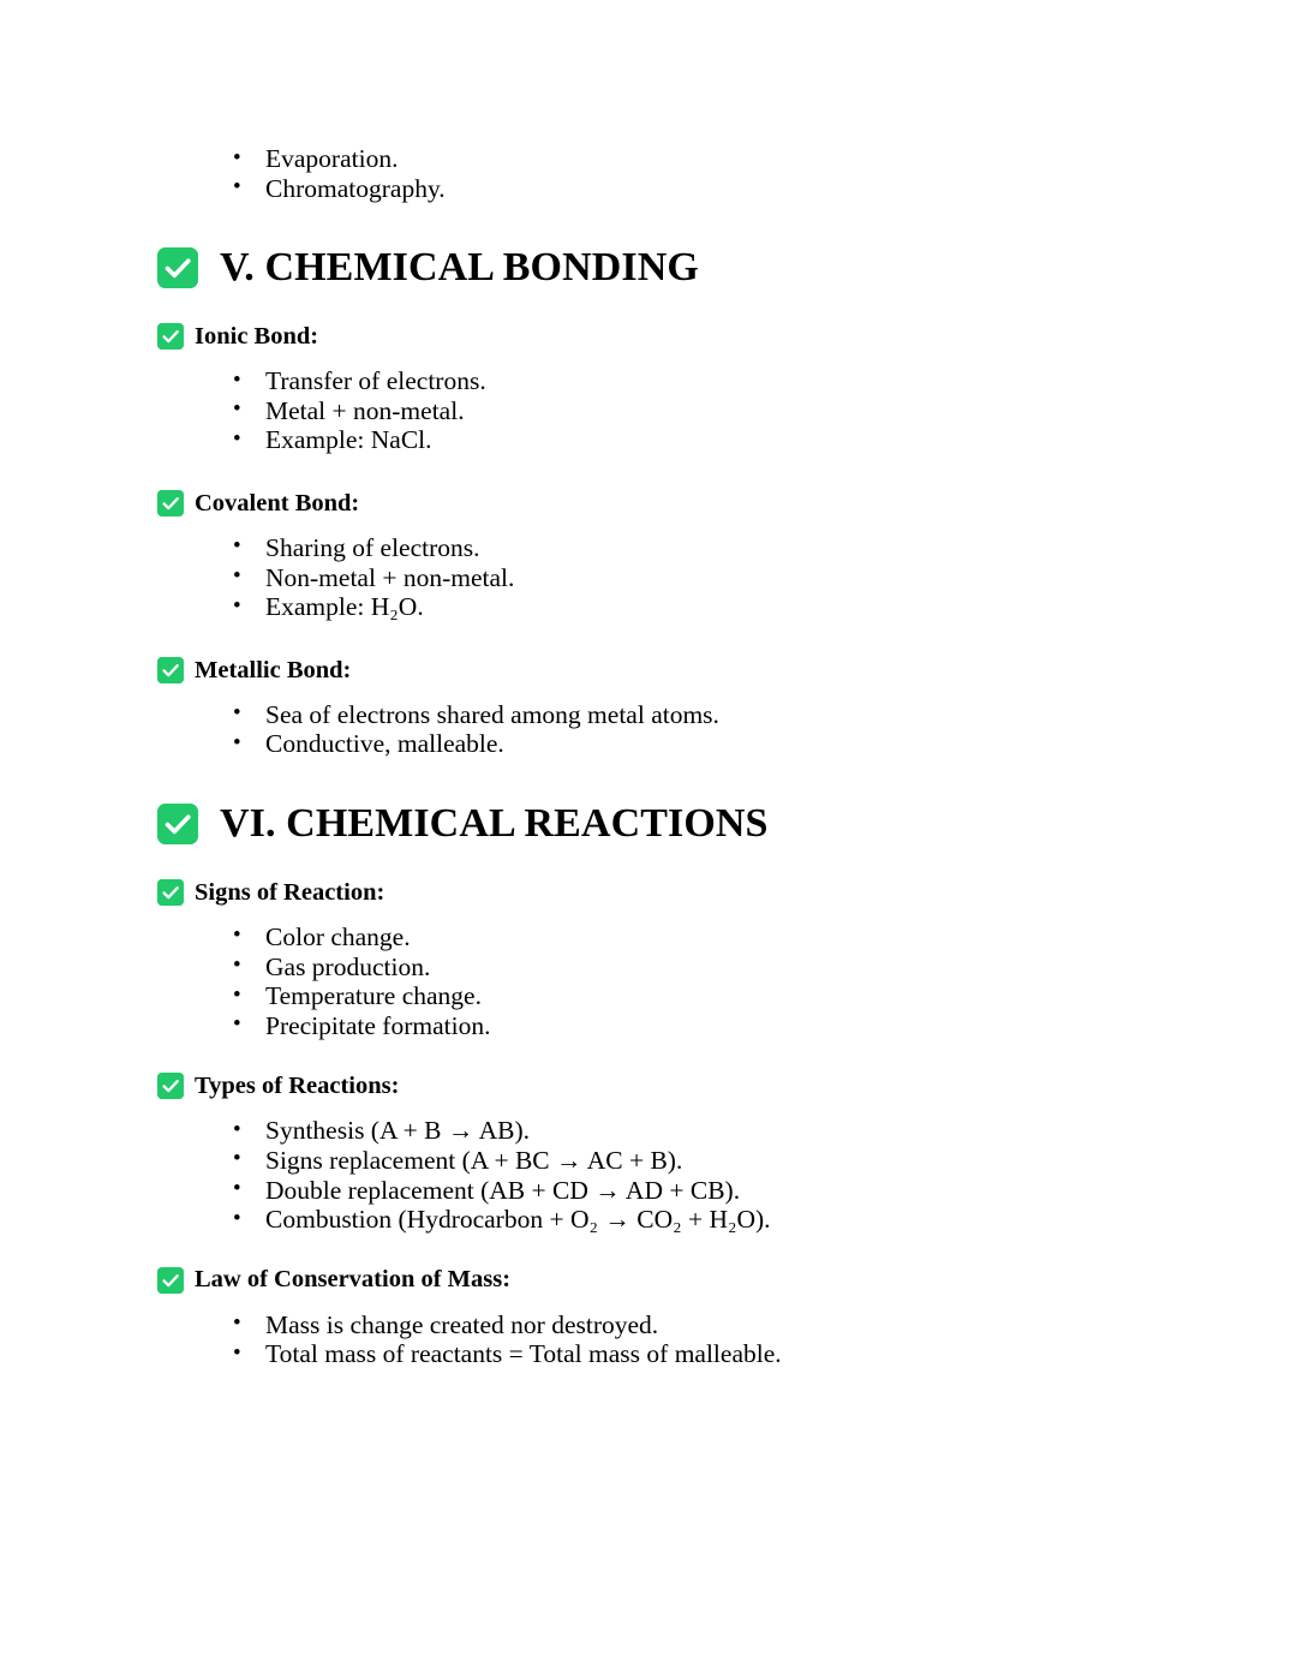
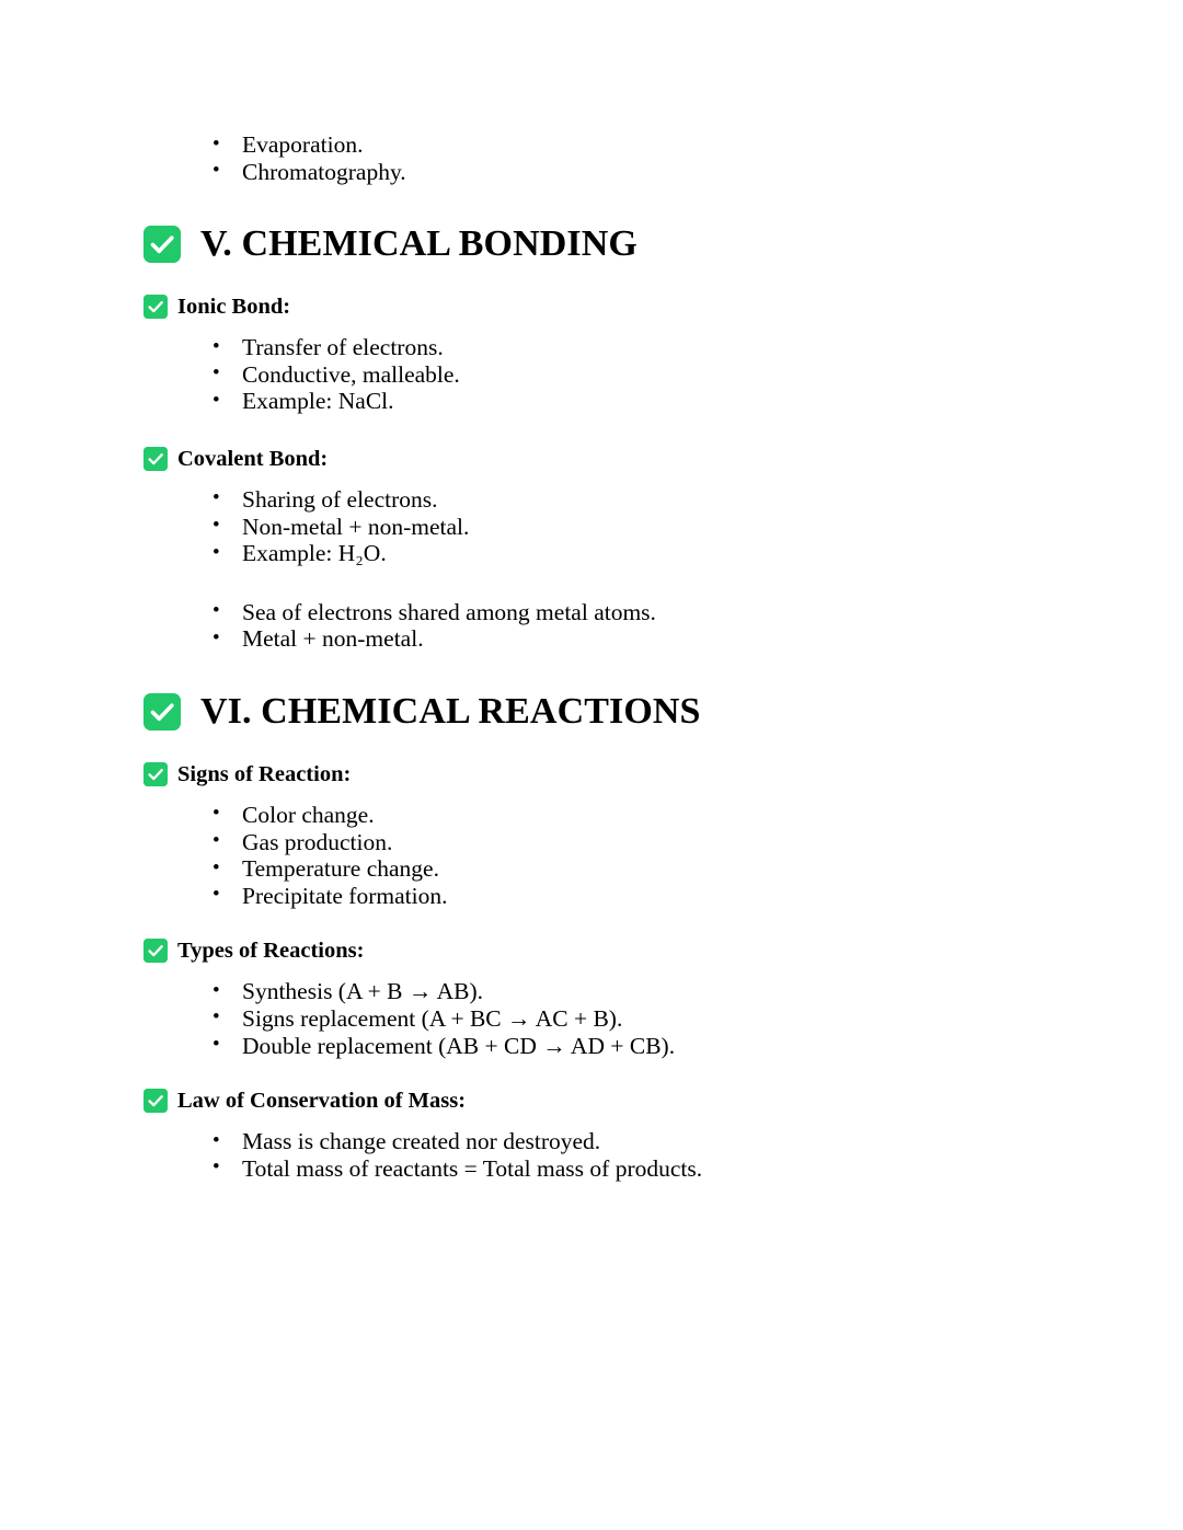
  Evaporation.
  Chromatography.
  V. CHEMICAL BONDING
  Ionic Bond:
  Transfer of electrons.
- Metal + non-metal.
+ Conductive, malleable.
  Example: NaCl.
  Covalent Bond:
  Sharing of electrons.
  Non-metal + non-metal.
  Example: H₂O.
- Metallic Bond:
  Sea of electrons shared among metal atoms.
- Conductive, malleable.
+ Metal + non-metal.
  VI. CHEMICAL REACTIONS
  Signs of Reaction:
  Color change.
  Gas production.
  Temperature change.
  Precipitate formation.
  Types of Reactions:
  Synthesis (A + B → AB).
  Signs replacement (A + BC → AC + B).
  Double replacement (AB + CD → AD + CB).
- Combustion (Hydrocarbon + O₂ → CO₂ + H₂O).
  Law of Conservation of Mass:
  Mass is change created nor destroyed.
- Total mass of reactants = Total mass of malleable.
+ Total mass of reactants = Total mass of products.
